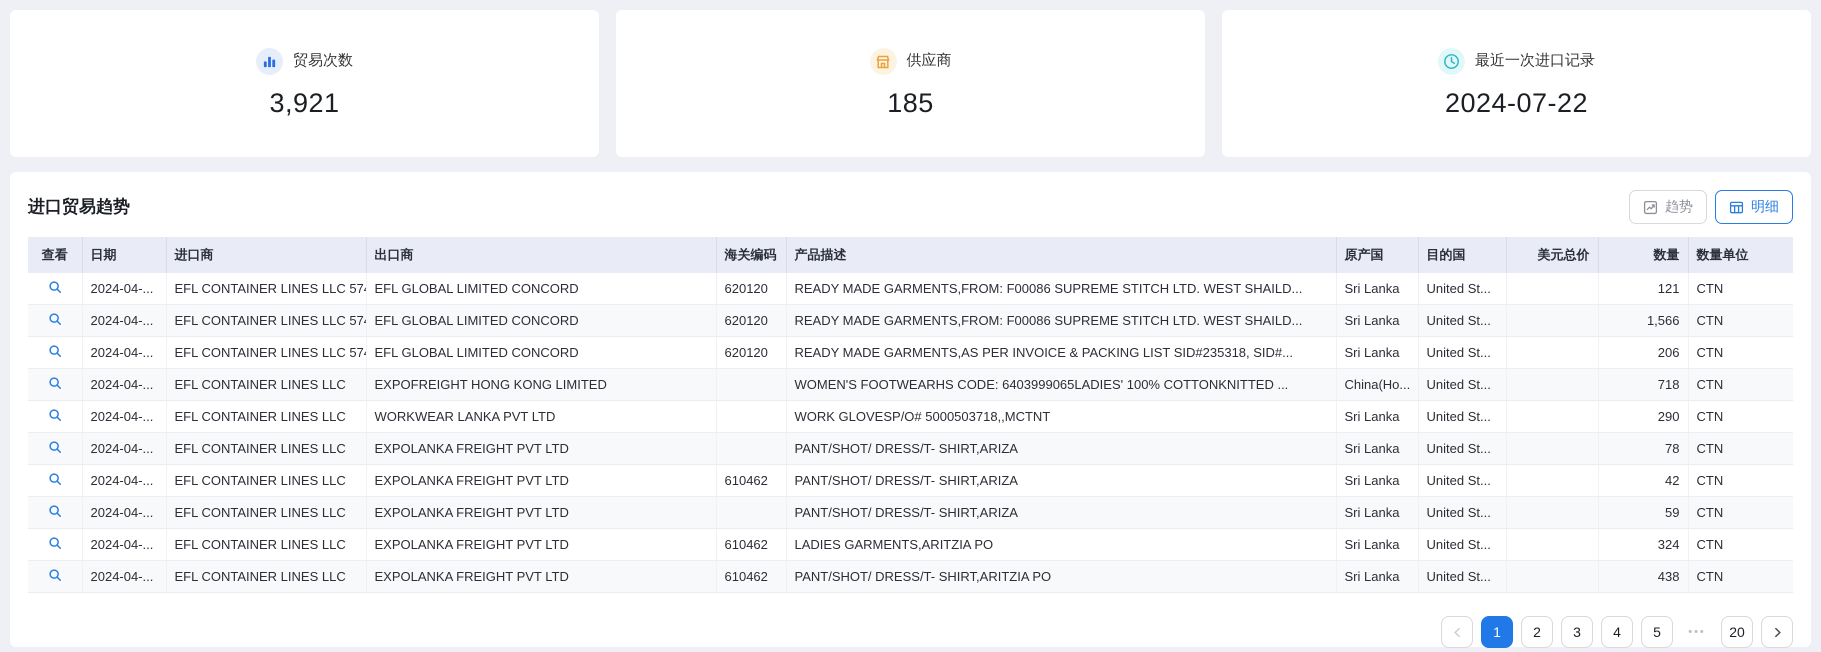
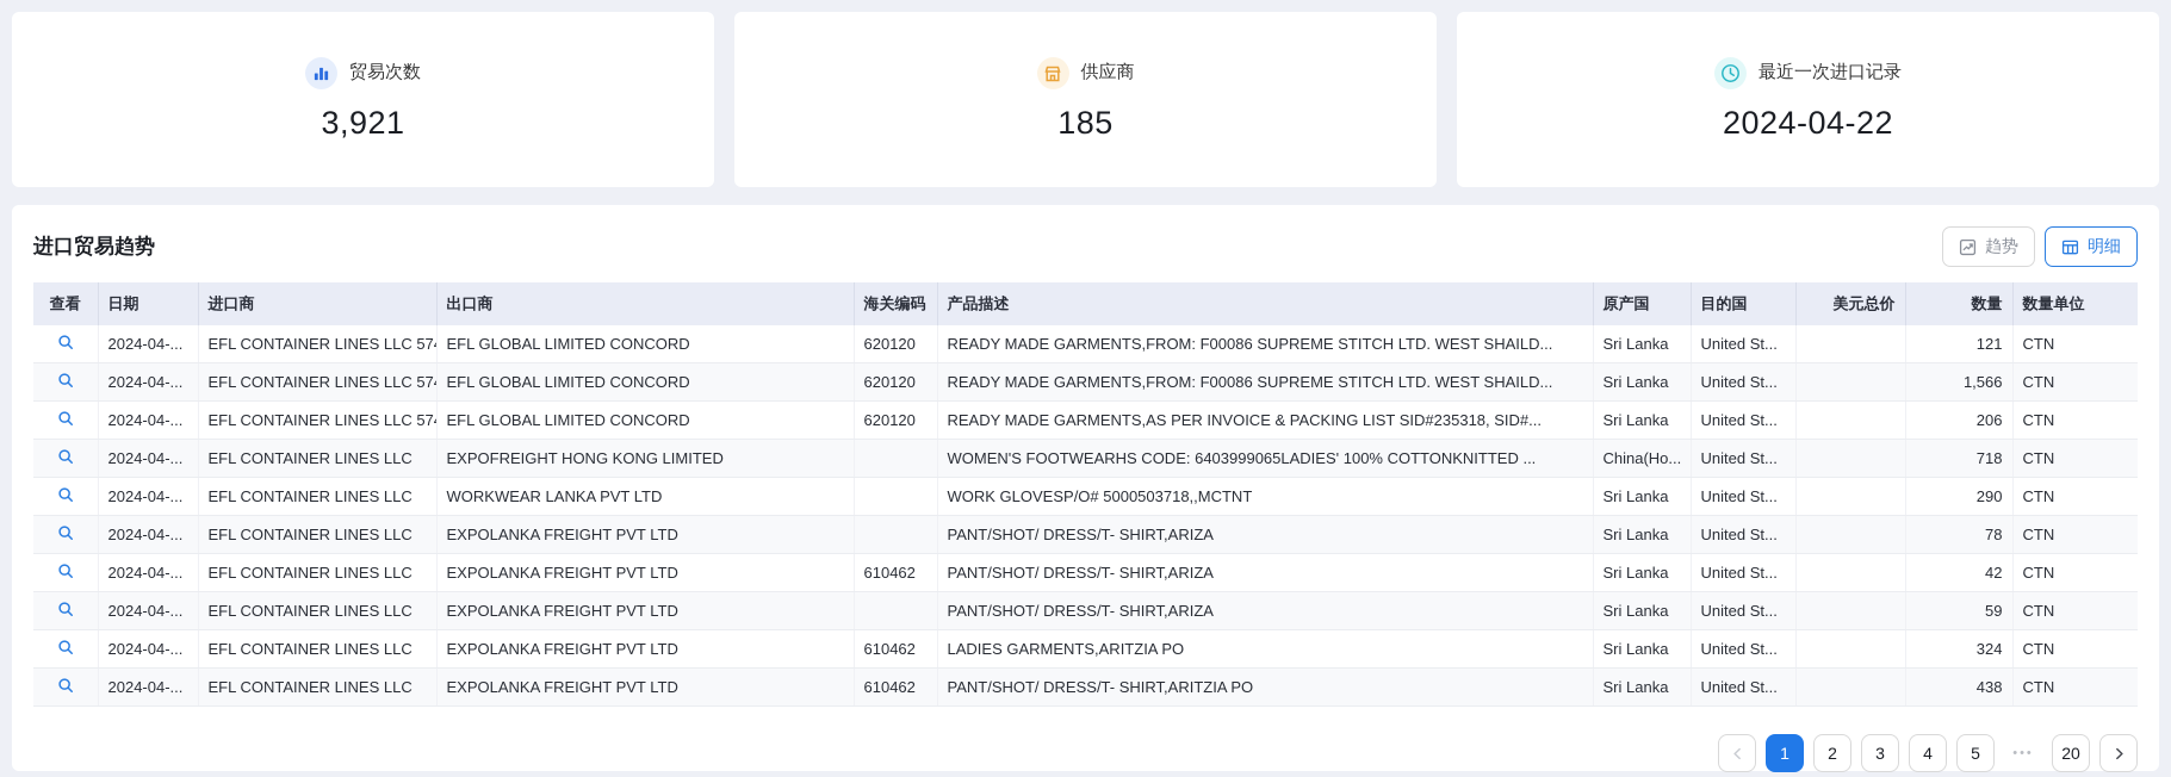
  贸易次数
  3,921
  供应商
  185
  最近一次进口记录
- 2024-07-22
+ 2024-04-22
  进口贸易趋势
  趋势
  明细
  查看	日期	进口商	出口商	海关编码	产品描述	原产国	目的国	美元总价	数量	数量单位
  	2024-04-...	EFL CONTAINER LINES LLC 57	EFL GLOBAL LIMITED CONCORD	620120	READY MADE GARMENTS,FROM: F00086 SUPREME STITCH LTD. WEST SHAILD...	Sri Lanka	United St...		121	CTN
  	2024-04-...	EFL CONTAINER LINES LLC 57	EFL GLOBAL LIMITED CONCORD	620120	READY MADE GARMENTS,FROM: F00086 SUPREME STITCH LTD. WEST SHAILD...	Sri Lanka	United St...		1,566	CTN
  	2024-04-...	EFL CONTAINER LINES LLC 57	EFL GLOBAL LIMITED CONCORD	620120	READY MADE GARMENTS,AS PER INVOICE & PACKING LIST SID#235318, SID#...	Sri Lanka	United St...		206	CTN
  	2024-04-...	EFL CONTAINER LINES LLC	EXPOFREIGHT HONG KONG LIMITED		WOMEN'S FOOTWEARHS CODE: 6403999065LADIES' 100% COTTONKNITTED ...	China(Ho...	United St...		718	CTN
  	2024-04-...	EFL CONTAINER LINES LLC	WORKWEAR LANKA PVT LTD		WORK GLOVESP/O# 5000503718,,MCTNT	Sri Lanka	United St...		290	CTN
  	2024-04-...	EFL CONTAINER LINES LLC	EXPOLANKA FREIGHT PVT LTD		PANT/SHOT/ DRESS/T- SHIRT,ARIZA	Sri Lanka	United St...		78	CTN
  	2024-04-...	EFL CONTAINER LINES LLC	EXPOLANKA FREIGHT PVT LTD	610462	PANT/SHOT/ DRESS/T- SHIRT,ARIZA	Sri Lanka	United St...		42	CTN
  	2024-04-...	EFL CONTAINER LINES LLC	EXPOLANKA FREIGHT PVT LTD		PANT/SHOT/ DRESS/T- SHIRT,ARIZA	Sri Lanka	United St...		59	CTN
  	2024-04-...	EFL CONTAINER LINES LLC	EXPOLANKA FREIGHT PVT LTD	610462	LADIES GARMENTS,ARITZIA PO	Sri Lanka	United St...		324	CTN
  	2024-04-...	EFL CONTAINER LINES LLC	EXPOLANKA FREIGHT PVT LTD	610462	PANT/SHOT/ DRESS/T- SHIRT,ARITZIA PO	Sri Lanka	United St...		438	CTN
  1
  2
  3
  4
  5
  •••
  20
